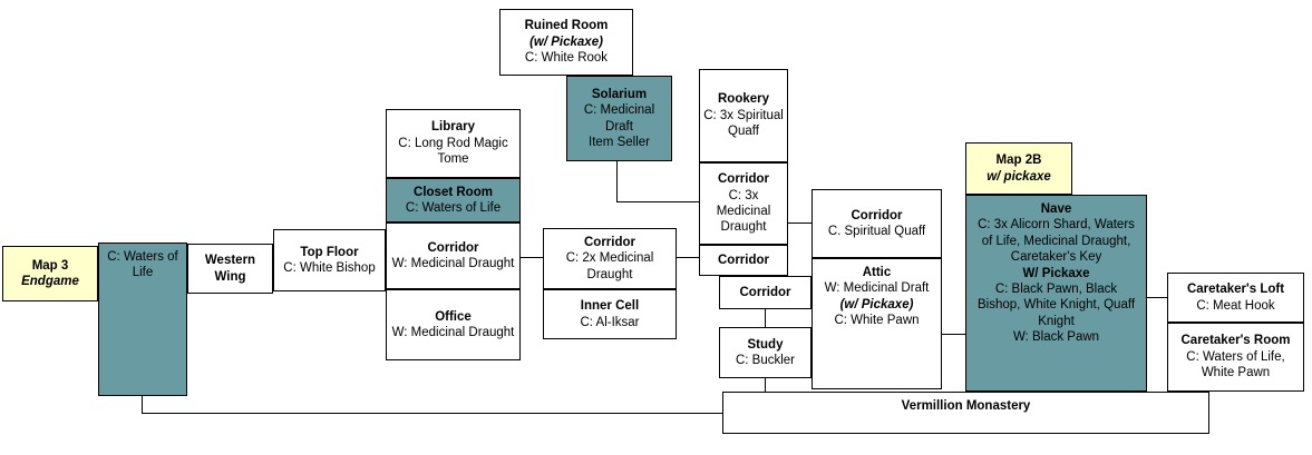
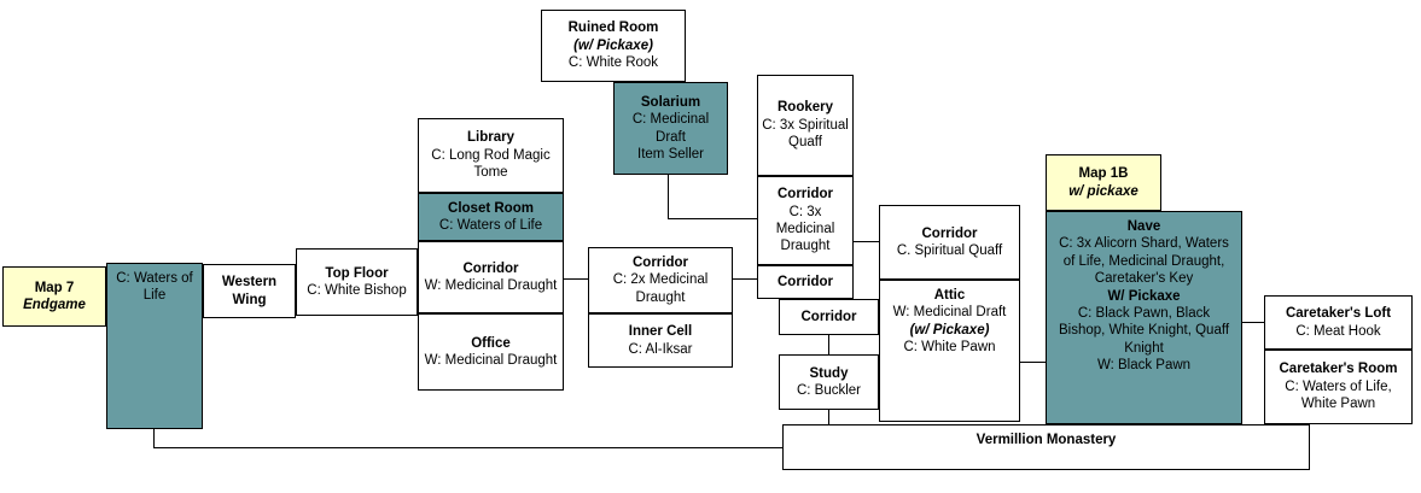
- Map 3
+ Map 7
  Endgame
  C: Waters of Life
  Western Wing
  Top Floor
  C: White Bishop
  Library
  C: Long Rod Magic Tome
  Closet Room
  C: Waters of Life
  Corridor
  W: Medicinal Draught
  Office
  W: Medicinal Draught
  Ruined Room
  (w/ Pickaxe)
  C: White Rook
  Solarium
  C: Medicinal Draft
  Item Seller
  Corridor
  C: 2x Medicinal Draught
  Inner Cell
  C: Al-Iksar
  Rookery
  C: 3x Spiritual Quaff
  Corridor
  C: 3x Medicinal Draught
  Corridor
  Corridor
  Study
  C: Buckler
  Corridor
  C. Spiritual Quaff
  Attic
  W: Medicinal Draft
  (w/ Pickaxe)
  C: White Pawn
- Map 2B
+ Map 1B
  w/ pickaxe
  Nave
  C: 3x Alicorn Shard, Waters of Life, Medicinal Draught, Caretaker's Key
  W/ Pickaxe
  C: Black Pawn, Black Bishop, White Knight, Quaff Knight
  W: Black Pawn
  Caretaker's Loft
  C: Meat Hook
  Caretaker's Room
  C: Waters of Life, White Pawn
  Vermillion Monastery
